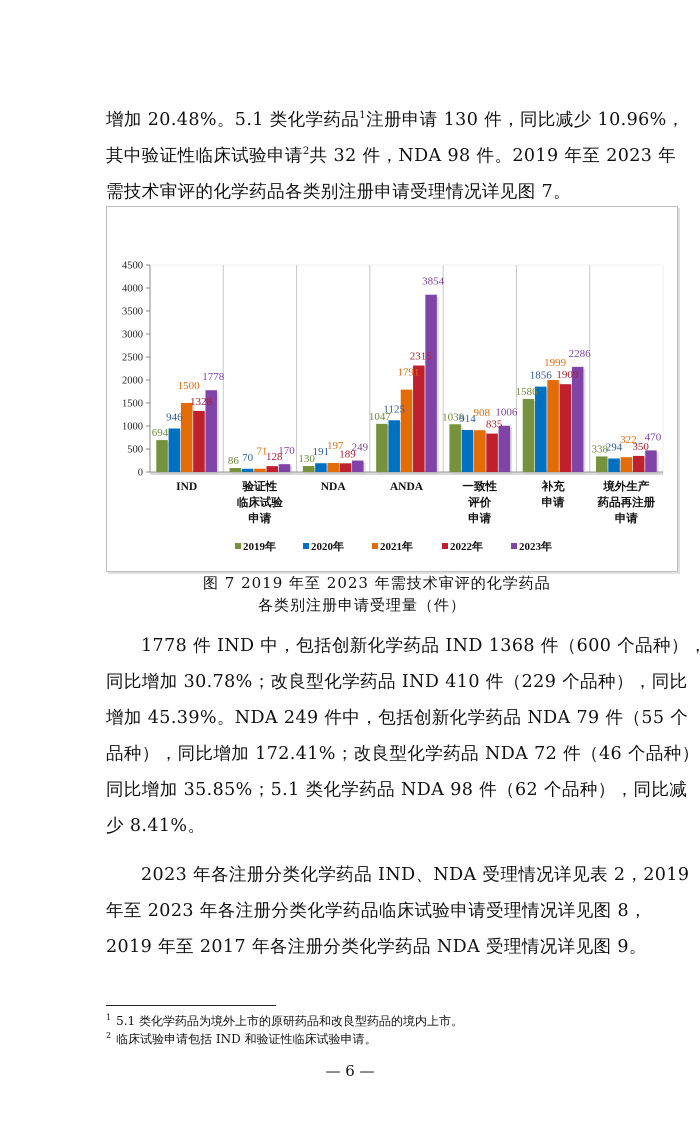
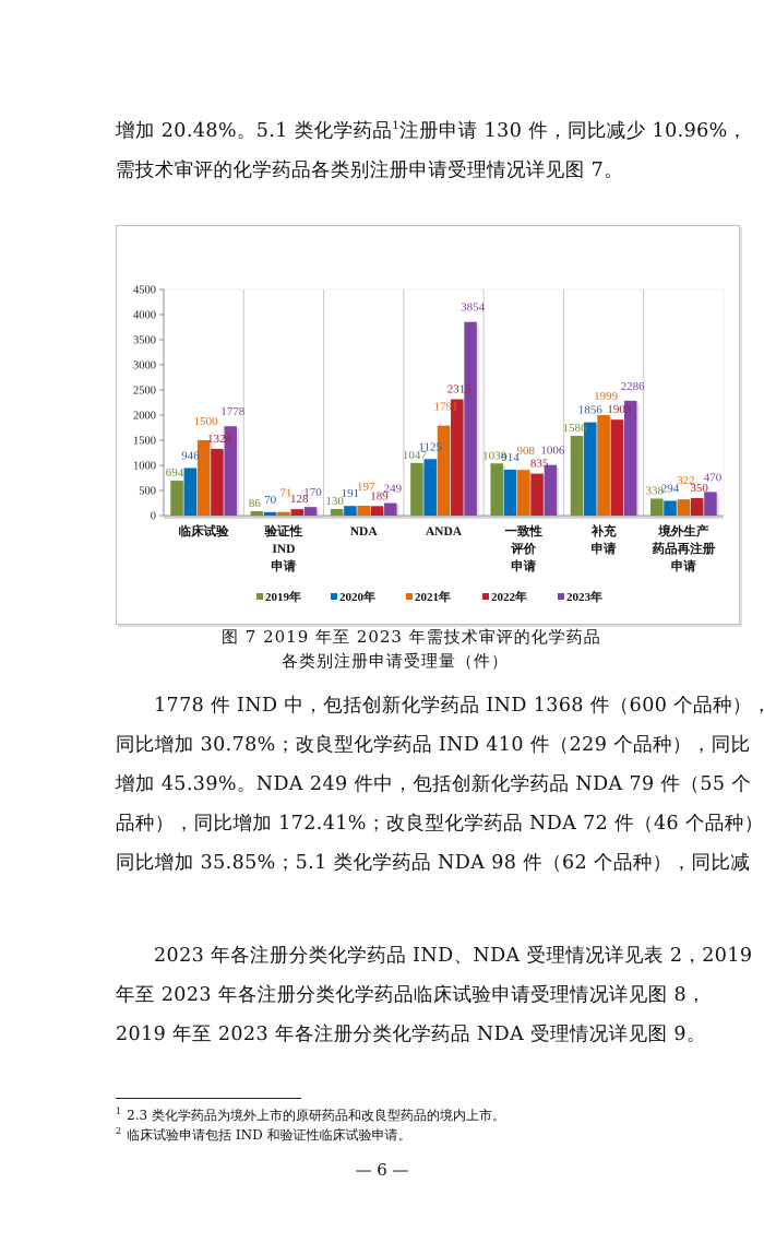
  增加 20.48%。5.1 类化学药品1注册申请 130 件，同比减少 10.96%，
- 其中验证性临床试验申请2共 32 件，NDA 98 件。2019 年至 2023 年
  需技术审评的化学药品各类别注册申请受理情况详见图 7。
  0
  500
  1000
  1500
  2000
  2500
  3000
  3500
  4000
  4500
  694
  946
  1500
  1328
  1778
- IND
+ 临床试验
  86
  70
  71
  128
  170
  验证性
- 临床试验
+ IND
  申请
  130
  191
  197
  189
  249
  NDA
  1047
  1125
  1791
  2315
  3854
  ANDA
  1038
  914
  908
  835
  1006
  一致性
  评价
  申请
  1586
  1856
  1999
  1909
  2286
  补充
  申请
  338
  294
  322
  350
  470
  境外生产
  药品再注册
  申请
  2019年
  2020年
  2021年
  2022年
  2023年
  图 7 2019 年至 2023 年需技术审评的化学药品
  各类别注册申请受理量（件）
  1778 件 IND 中，包括创新化学药品 IND 1368 件（600 个品种），
  同比增加 30.78%；改良型化学药品 IND 410 件（229 个品种），同比
  增加 45.39%。NDA 249 件中，包括创新化学药品 NDA 79 件（55 个
  品种），同比增加 172.41%；改良型化学药品 NDA 72 件（46 个品种）
  同比增加 35.85%；5.1 类化学药品 NDA 98 件（62 个品种），同比减
- 少 8.41%。
  2023 年各注册分类化学药品 IND、NDA 受理情况详见表 2，2019
  年至 2023 年各注册分类化学药品临床试验申请受理情况详见图 8，
- 2019 年至 2017 年各注册分类化学药品 NDA 受理情况详见图 9。
+ 2019 年至 2023 年各注册分类化学药品 NDA 受理情况详见图 9。
- 1 5.1 类化学药品为境外上市的原研药品和改良型药品的境内上市。
+ 1 2.3 类化学药品为境外上市的原研药品和改良型药品的境内上市。
  2 临床试验申请包括 IND 和验证性临床试验申请。
  — 6 —
